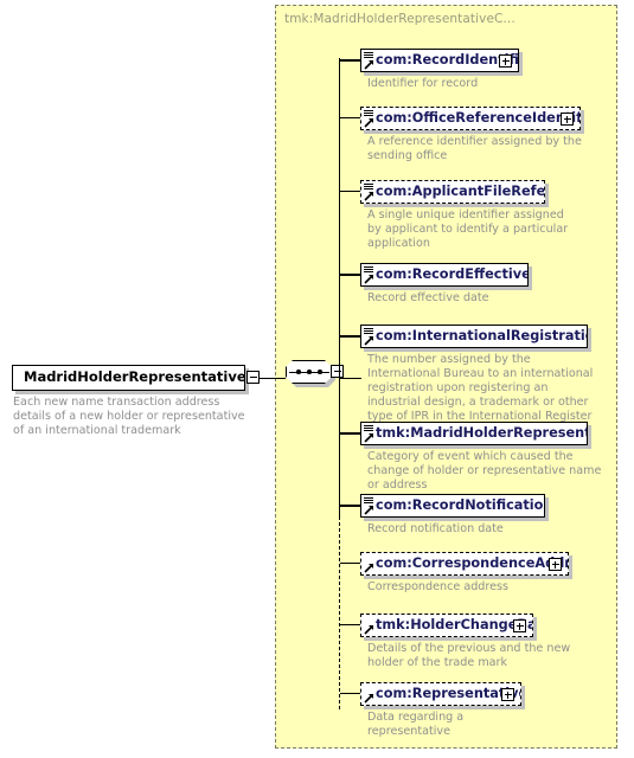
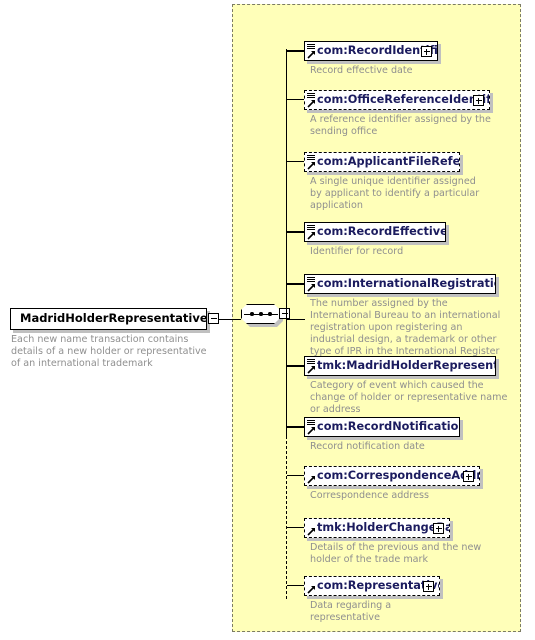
- tmk:MadridHolderRepresentativeC...
  MadridHolderRepresentative
- Each new name transaction address details of a new holder or representative of an international trademark
+ Each new name transaction contains details of a new holder or representative of an international trademark
  com:RecordIdeni
- Identifier for record
+ Record effective date
  com:OfficeReferenceIdeif
  A reference identifier assigned by the sending office
  com:ApplicantFileRefe
  A single unique identifier assigned by applicant to identify a particular application
  com:RecordEffective
- Record effective date
+ Identifier for record
  com:InternationalRegistrati
  The number assigned by the International Bureau to an international registration upon registering an industrial design, a trademark or other type of IPR in the International Register
  tmk:MadridHolderRepresen
  Category of event which caused the change of holder or representative name or address
  com:RecordNotificatio
  Record notification date
  com:CorrespondenceA
  Correspondence address
  tmk:HolderChanga
  Details of the previous and the new holder of the trade mark
  com:Representa
  Data regarding a representative
